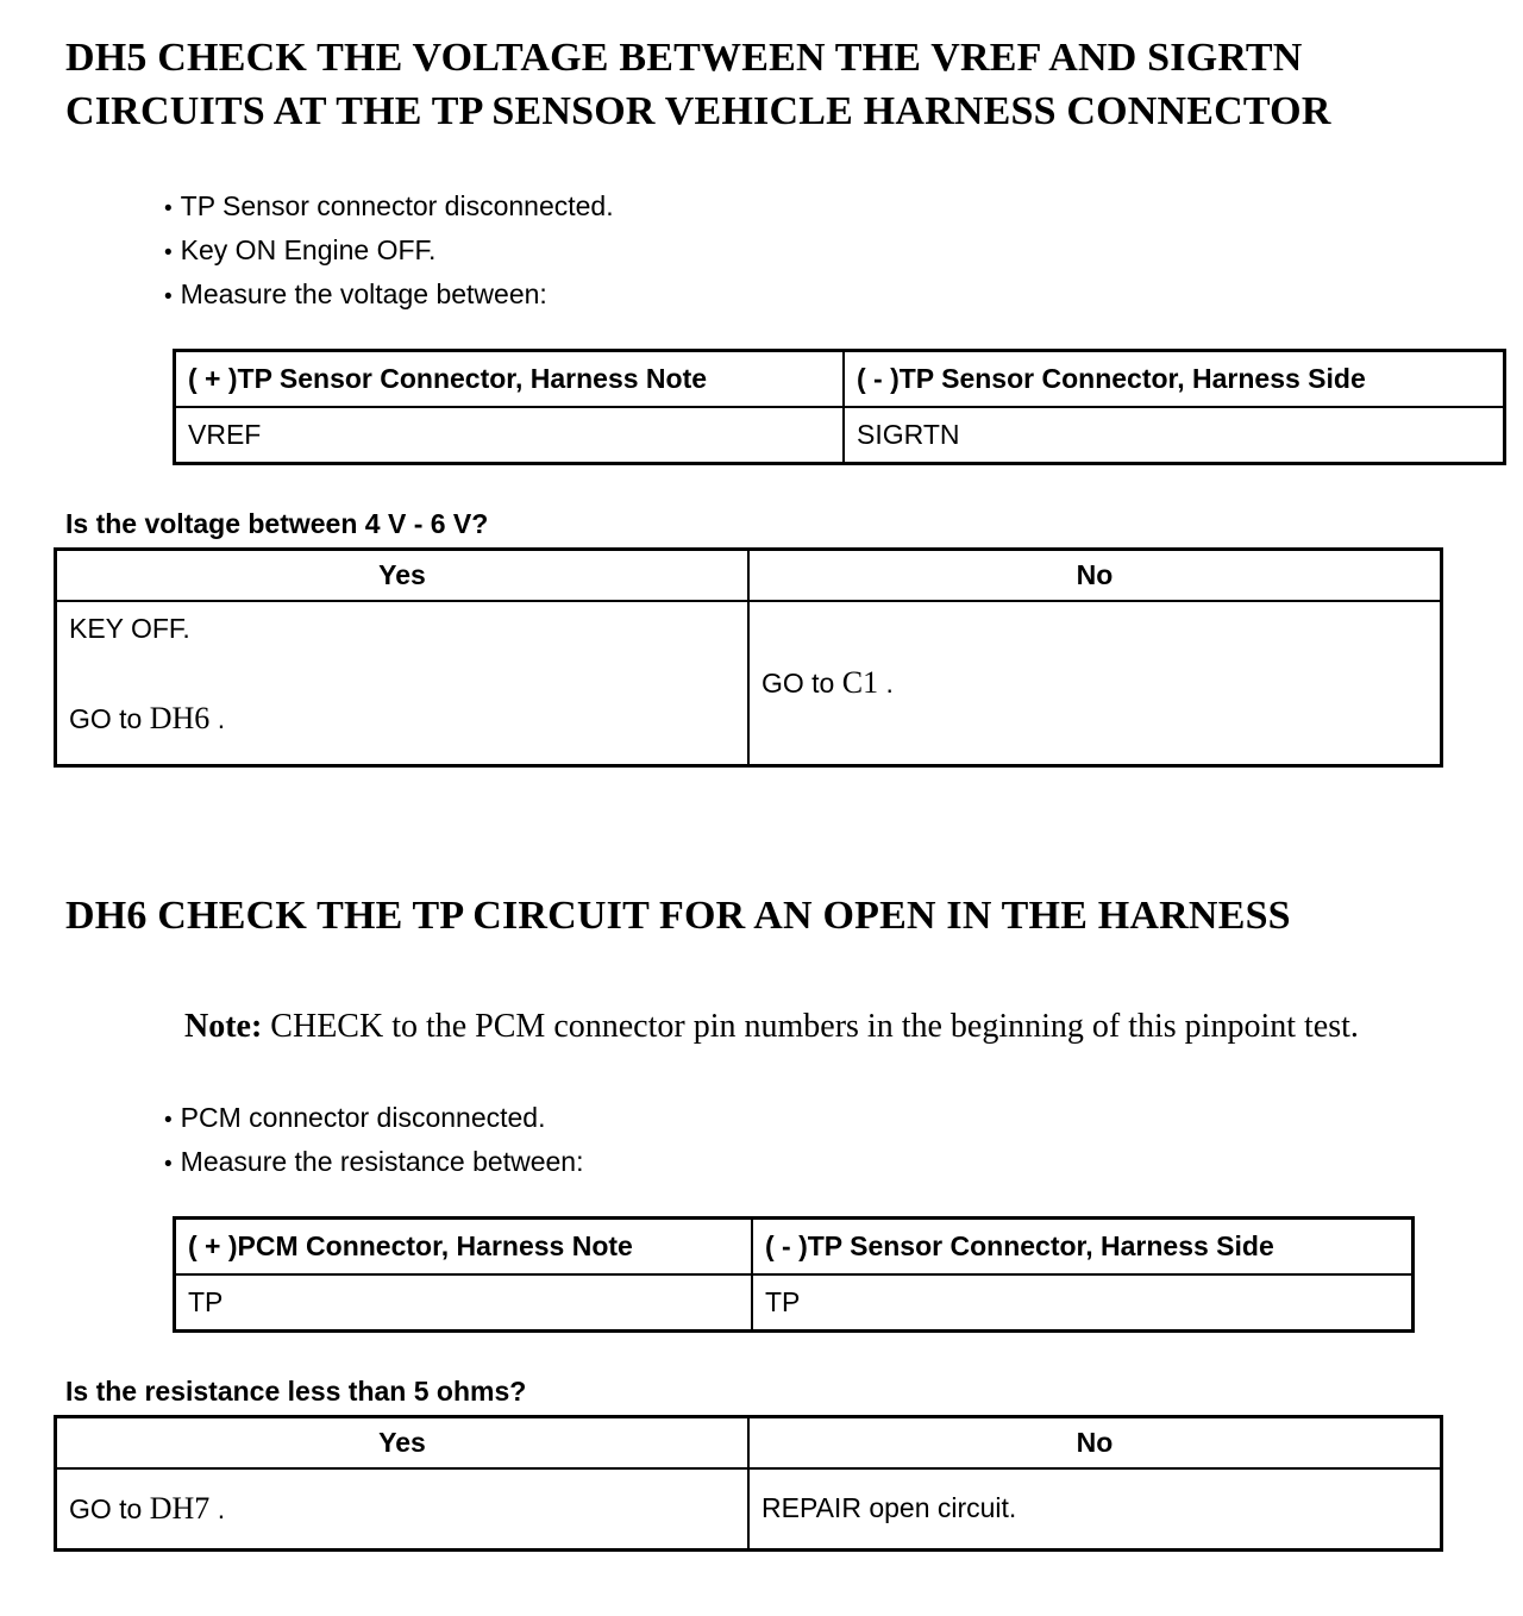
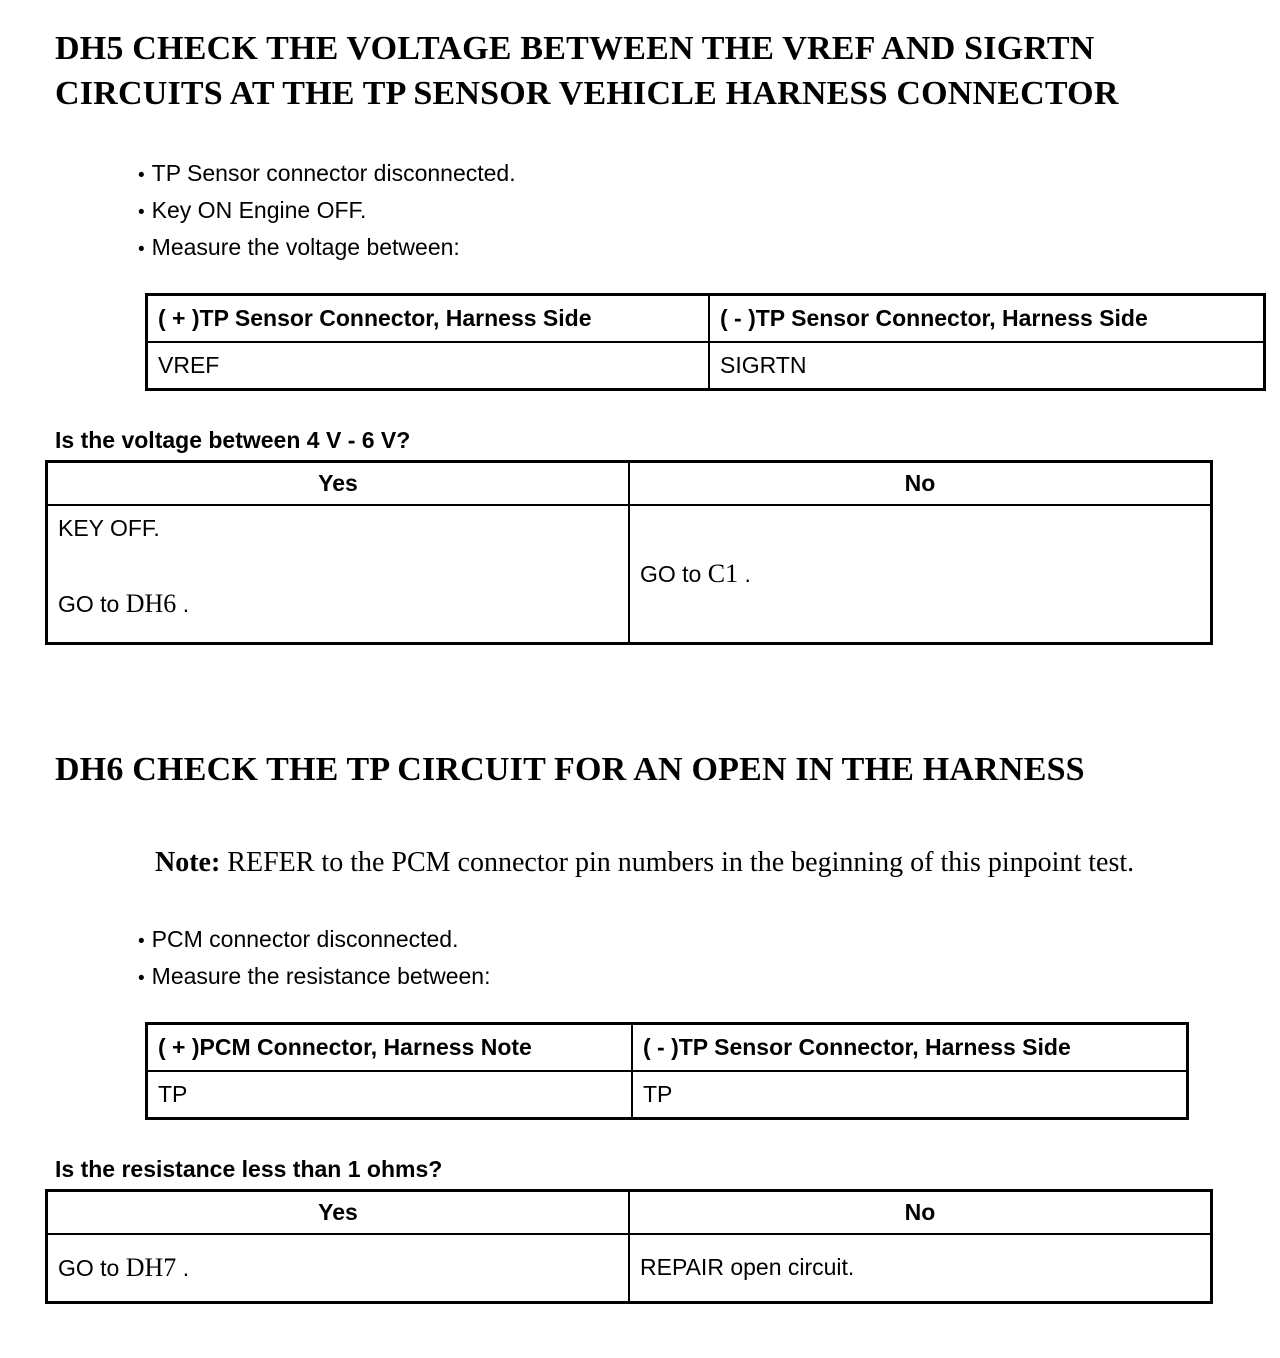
  DH5 CHECK THE VOLTAGE BETWEEN THE VREF AND SIGRTN CIRCUITS AT THE TP SENSOR VEHICLE HARNESS CONNECTOR
  •
  TP Sensor connector disconnected.
  •
  Key ON Engine OFF.
  •
  Measure the voltage between:
- ( + )TP Sensor Connector, Harness Note	( - )TP Sensor Connector, Harness Side
+ ( + )TP Sensor Connector, Harness Side	( - )TP Sensor Connector, Harness Side
  VREF	SIGRTN
  Is the voltage between 4 V - 6 V?
  Yes	No
  KEY OFF. GO to DH6 .	GO to C1 .
  DH6 CHECK THE TP CIRCUIT FOR AN OPEN IN THE HARNESS
- Note: CHECK to the PCM connector pin numbers in the beginning of this pinpoint test.
+ Note: REFER to the PCM connector pin numbers in the beginning of this pinpoint test.
  •
  PCM connector disconnected.
  •
  Measure the resistance between:
  ( + )PCM Connector, Harness Note	( - )TP Sensor Connector, Harness Side
  TP	TP
- Is the resistance less than 5 ohms?
+ Is the resistance less than 1 ohms?
  Yes	No
  GO to DH7 .	REPAIR open circuit.
